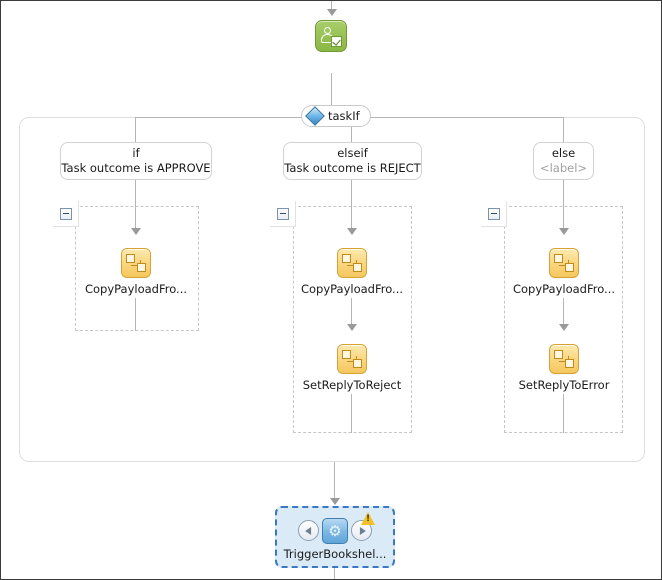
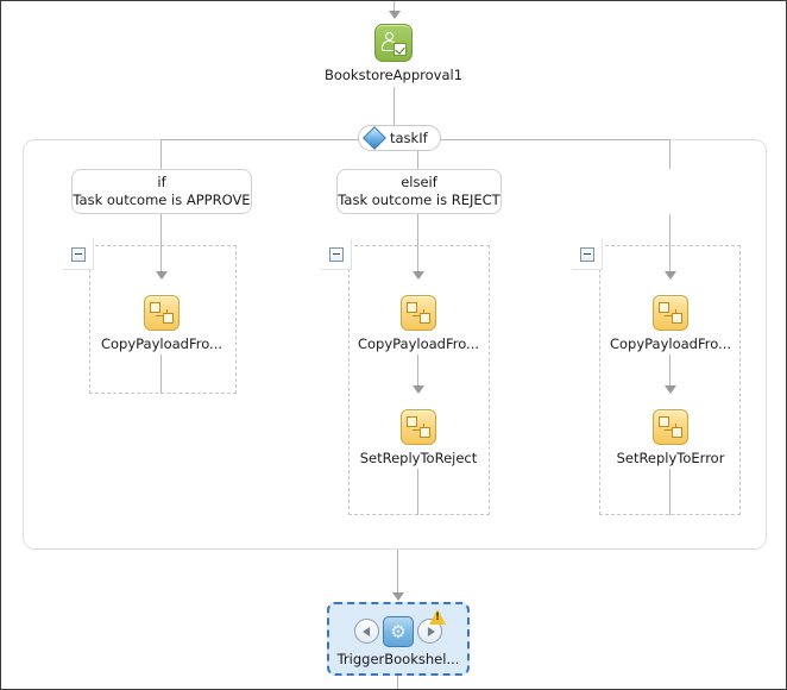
+ BookstoreApproval1
  taskIf
  if
  Task outcome is APPROVE
  CopyPayloadFro...
  elseif
  Task outcome is REJECT
  CopyPayloadFro...
  SetReplyToReject
- else
- <label>
  CopyPayloadFro...
  SetReplyToError
  ⚙
  TriggerBookshel...
